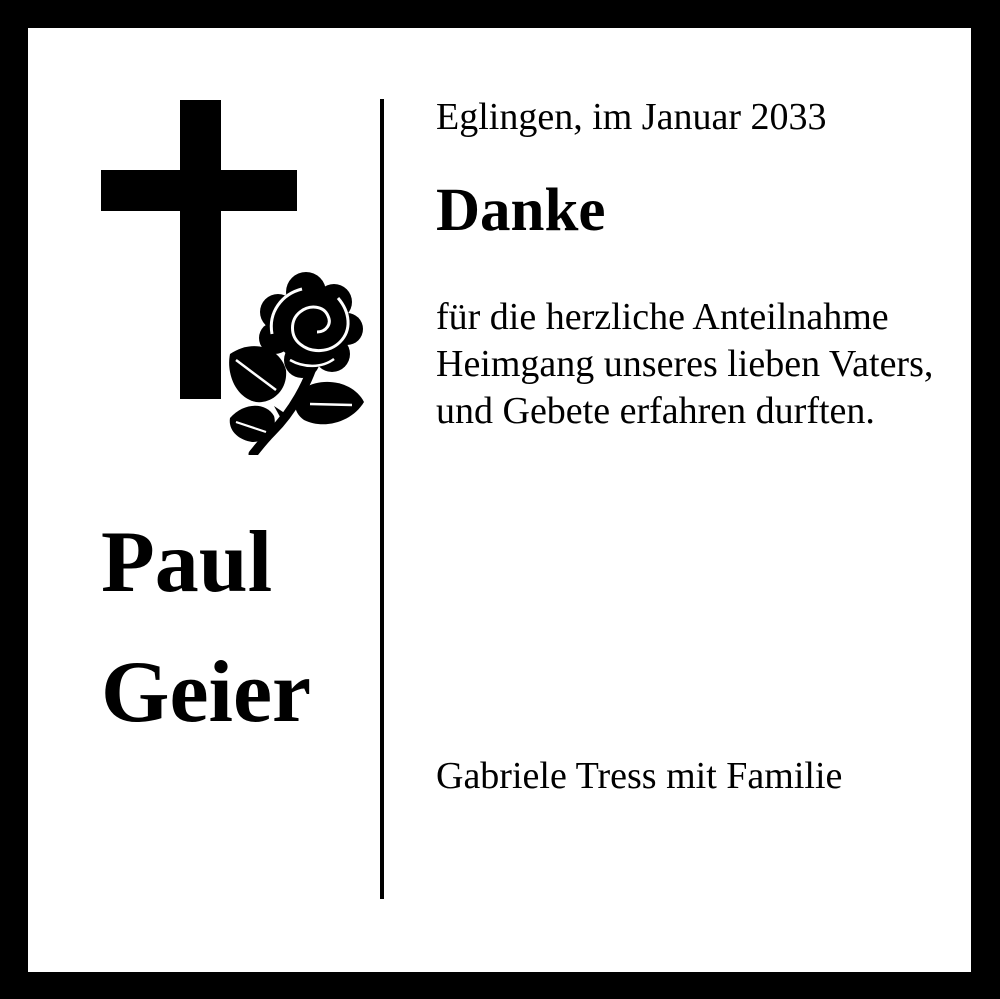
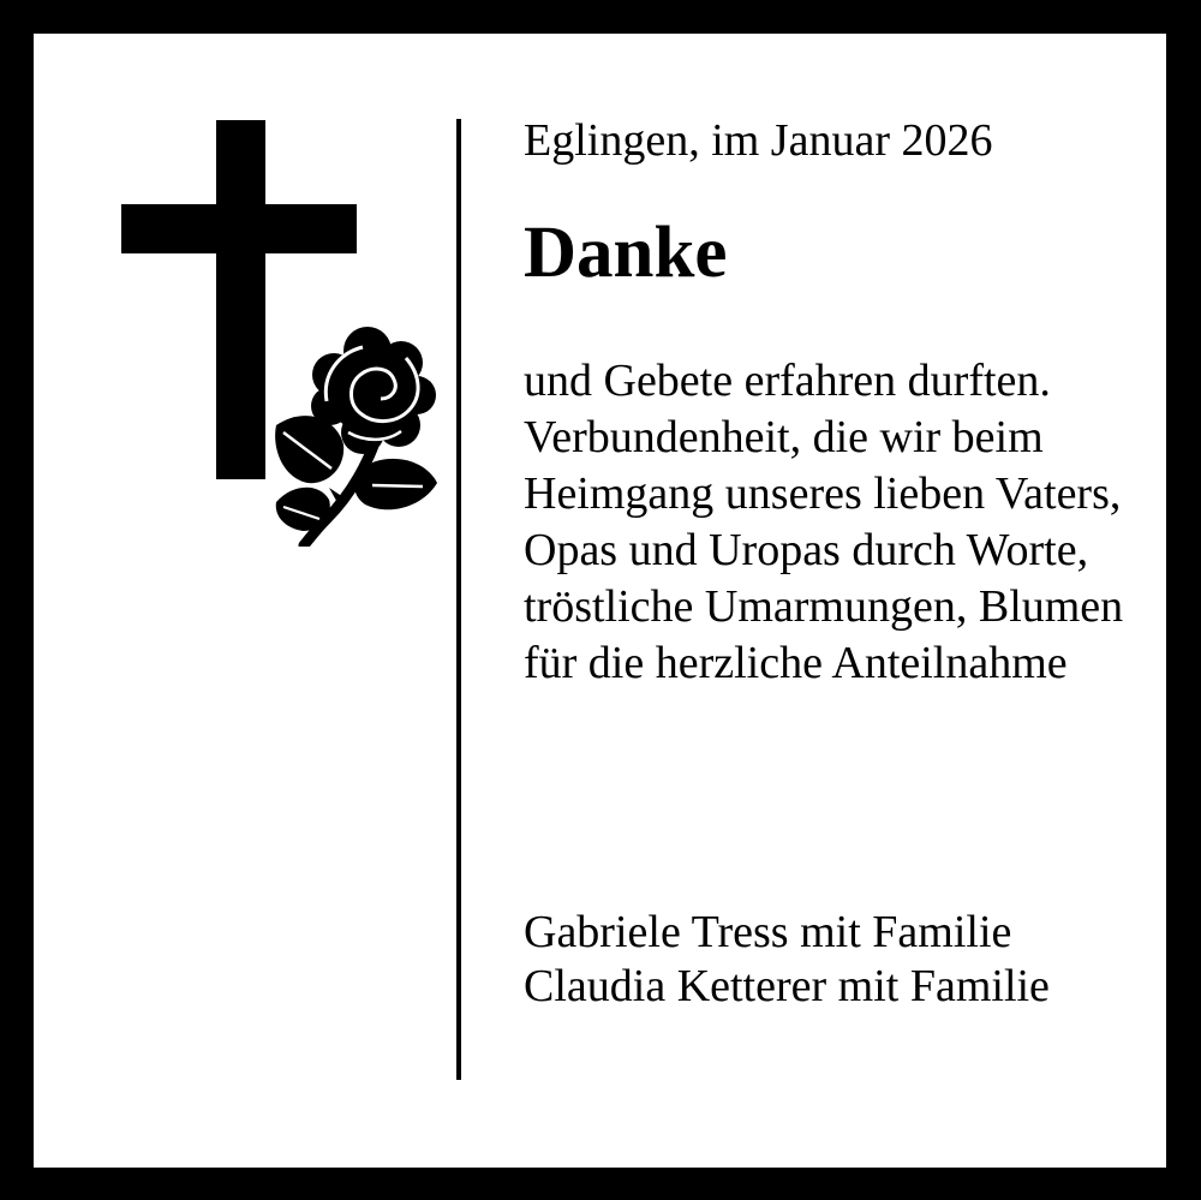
- Paul
- Geier
- Eglingen, im Januar 2033
+ Eglingen, im Januar 2026
  Danke
- für die herzliche Anteilnahme
+ und Gebete erfahren durften.
+ Verbundenheit, die wir beim
  Heimgang unseres lieben Vaters,
+ Opas und Uropas durch Worte,
+ tröstliche Umarmungen, Blumen
- und Gebete erfahren durften.
+ für die herzliche Anteilnahme
  Gabriele Tress mit Familie
+ Claudia Ketterer mit Familie
